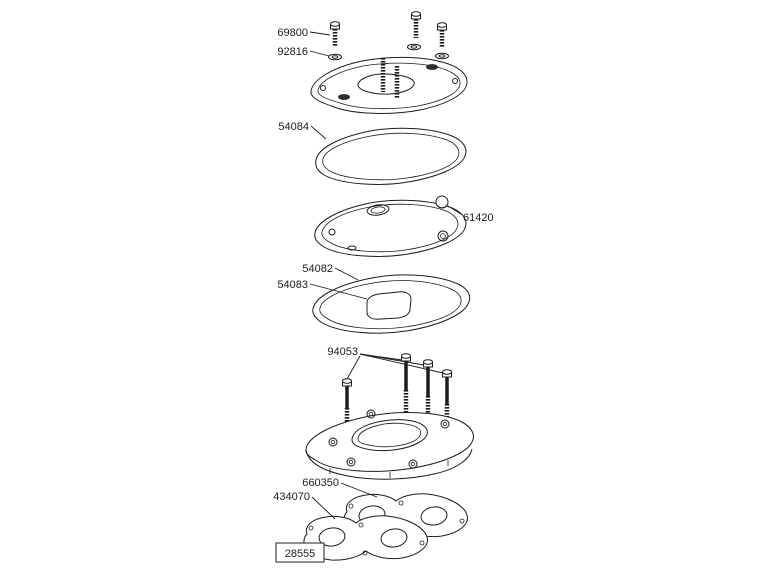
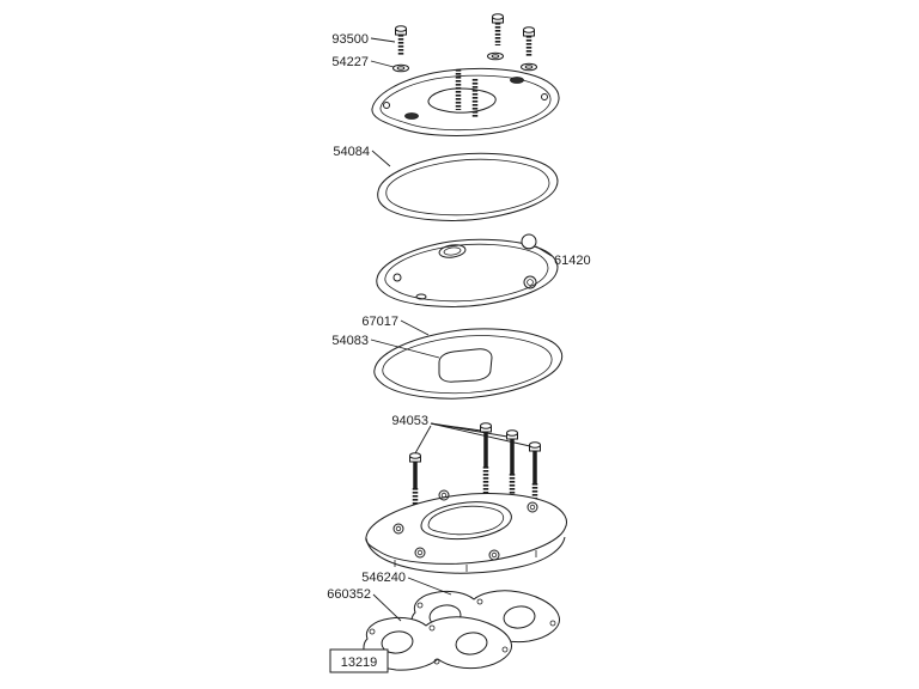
- 69800
+ 93500
- 92816
+ 54227
  54084
  61420
- 54082
+ 67017
  54083
  94053
- 660350
+ 546240
- 434070
+ 660352
- 28555
+ 13219
